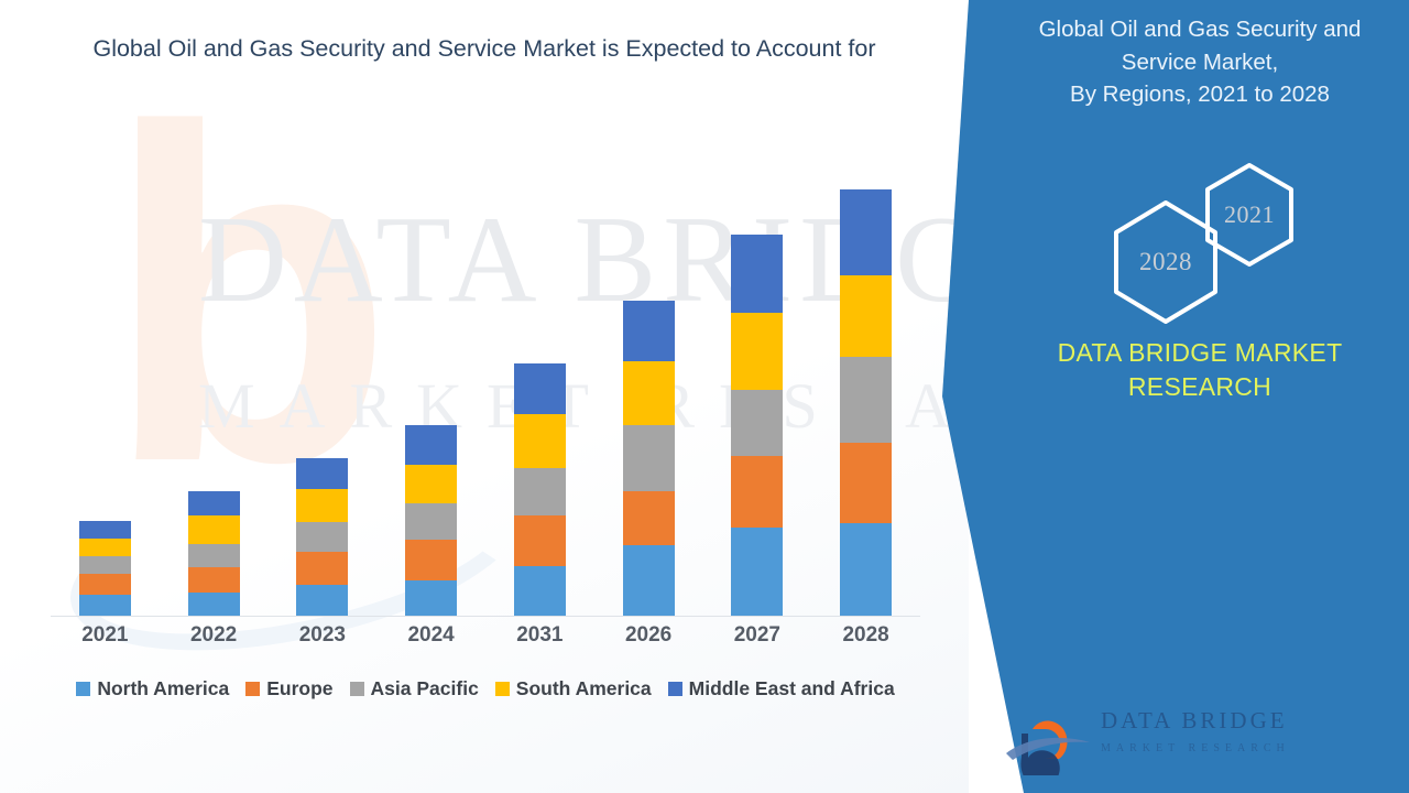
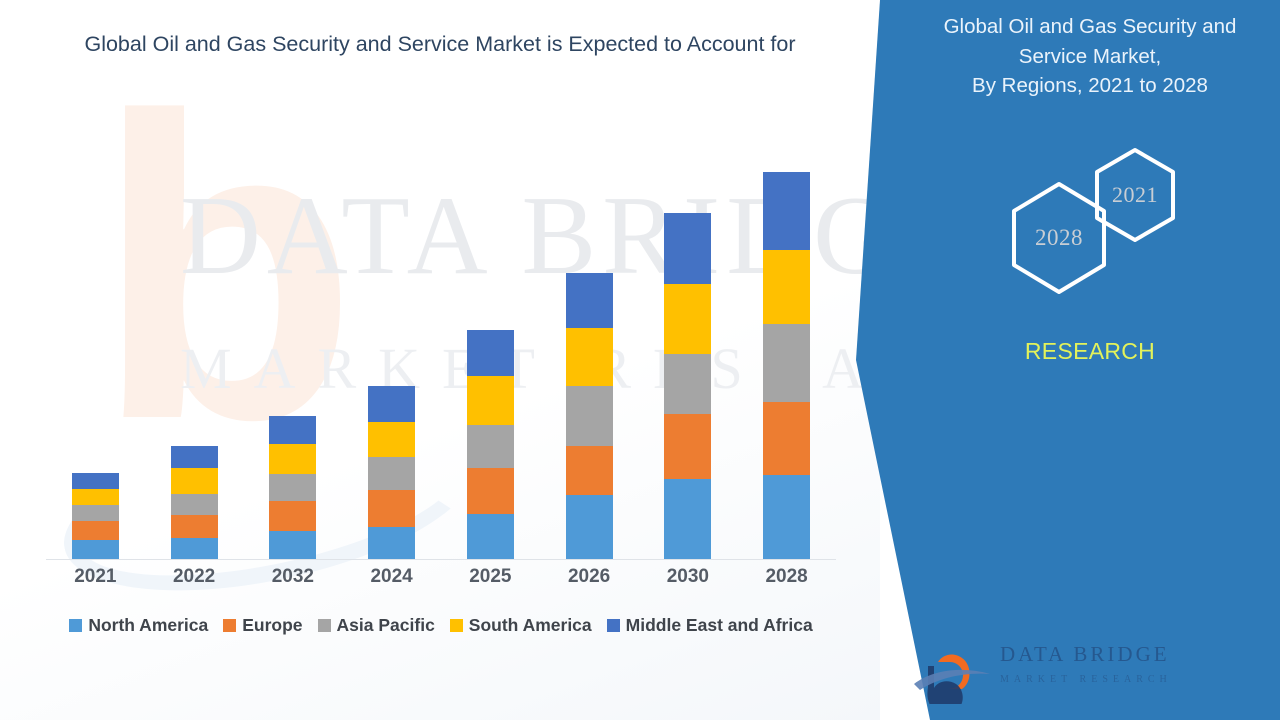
  b
  DATA BRG
  Global Oil and Gas Security and Service Market is Expected to Account for
  2021
  2022
- 2023
+ 2032
  2024
- 2031
+ 2025
  2026
- 2027
+ 2030
  2028
  North America
  Europe
  Asia Pacific
  South America
  Middle East and Africa
  Global Oil and Gas Security and
  Service Market,
  By Regions, 2021 to 2028
  2021
  2028
- DATA BRIDGE MARKET
  RESEARCH
  DATA BRIDGE
  MARKET RESEARCH
